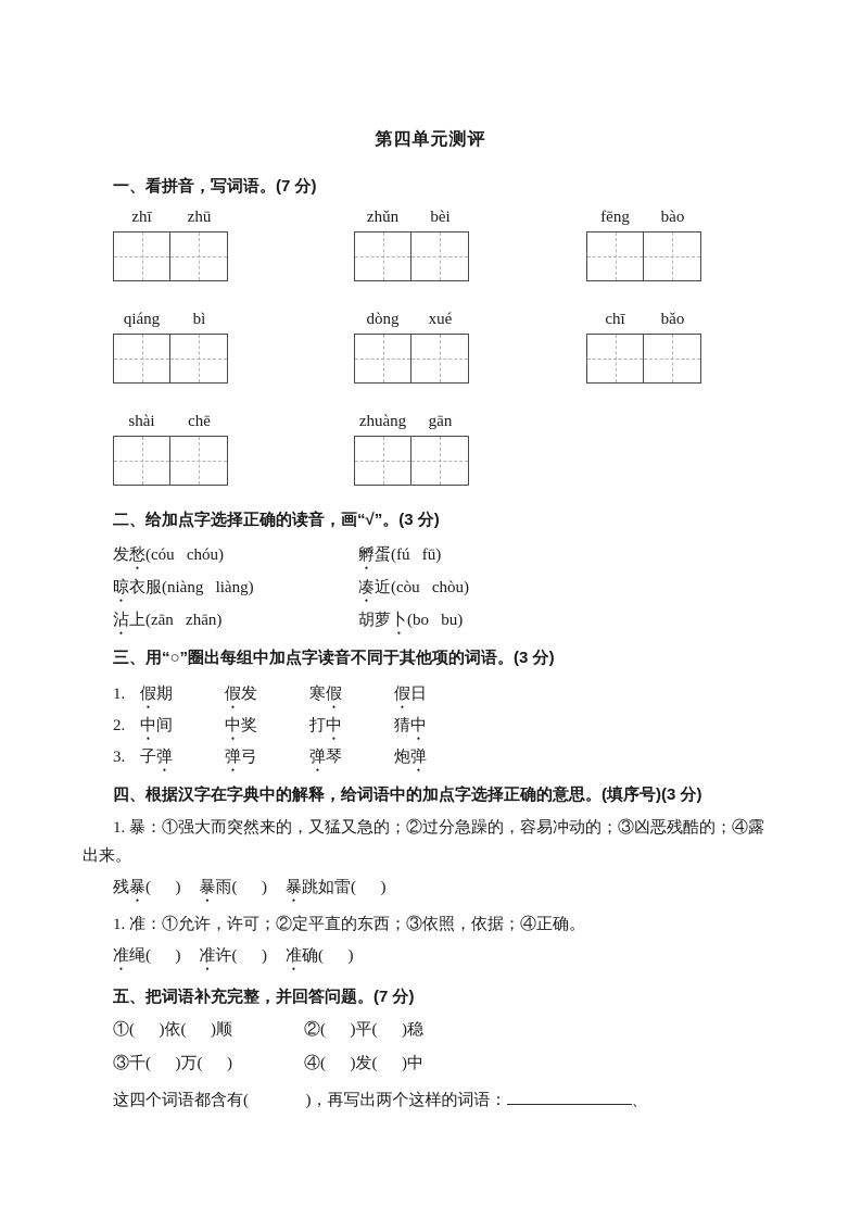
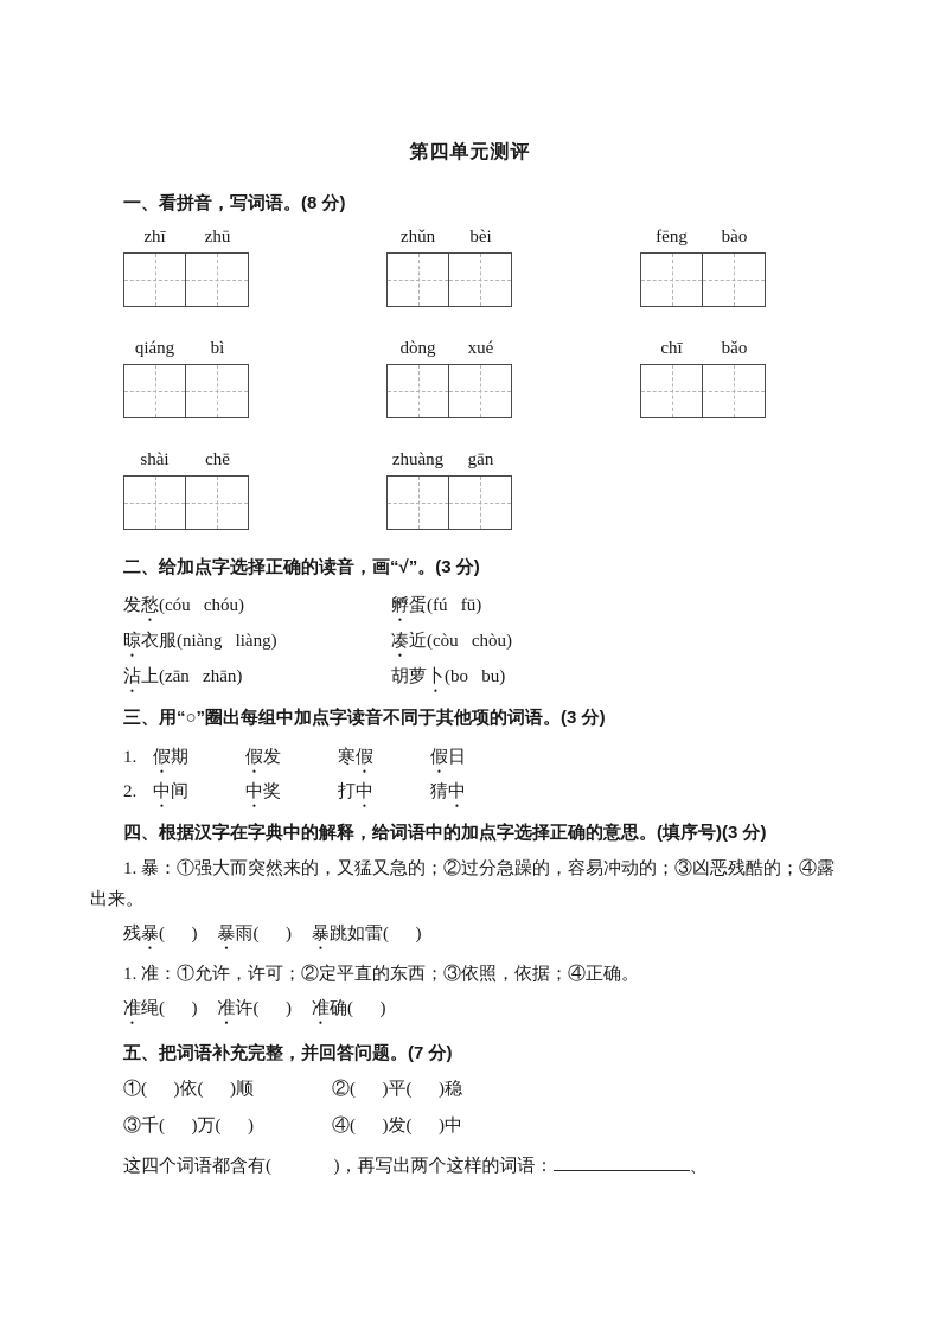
  第四单元测评
- 一、看拼音，写词语。(7 分)
+ 一、看拼音，写词语。(8 分)
  zhī
  zhū
  zhǔn
  bèi
  fēng
  bào
  qiáng
  bì
  dòng
  xué
  chī
  bǎo
  shài
  chē
  zhuàng
  gān
  二、给加点字选择正确的读音，画“√”。(3 分)
  发愁(cóu chóu)
  孵蛋(fú fū)
  晾衣服(niàng liàng)
  凑近(còu chòu)
  沾上(zān zhān)
  胡萝卜(bo bu)
  三、用“○”圈出每组中加点字读音不同于其他项的词语。(3 分)
  1.
  假期
  假发
  寒假
  假日
  2.
  中间
  中奖
  打中
  猜中
- 3.
- 子弹
- 弹弓
- 弹琴
- 炮弹
  四、根据汉字在字典中的解释，给词语中的加点字选择正确的意思。(填序号)(3 分)
  1. 暴：①强大而突然来的，又猛又急的；②过分急躁的，容易冲动的；③凶恶残酷的；④露出来。
  残暴( )
  暴雨( )
  暴跳如雷( )
  1. 准：①允许，许可；②定平直的东西；③依照，依据；④正确。
  准绳( )
  准许( )
  准确( )
  五、把词语补充完整，并回答问题。(7 分)
  ①( )依( )顺
  ②( )平( )稳
  ③千( )万( )
  ④( )发( )中
  这四个词语都含有( )，再写出两个这样的词语： 、
